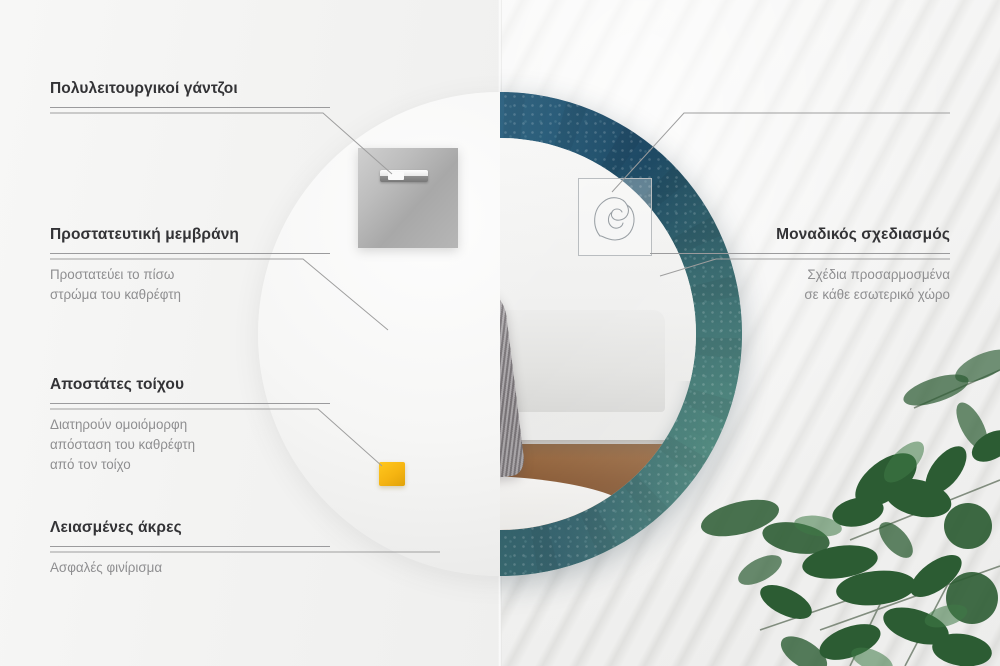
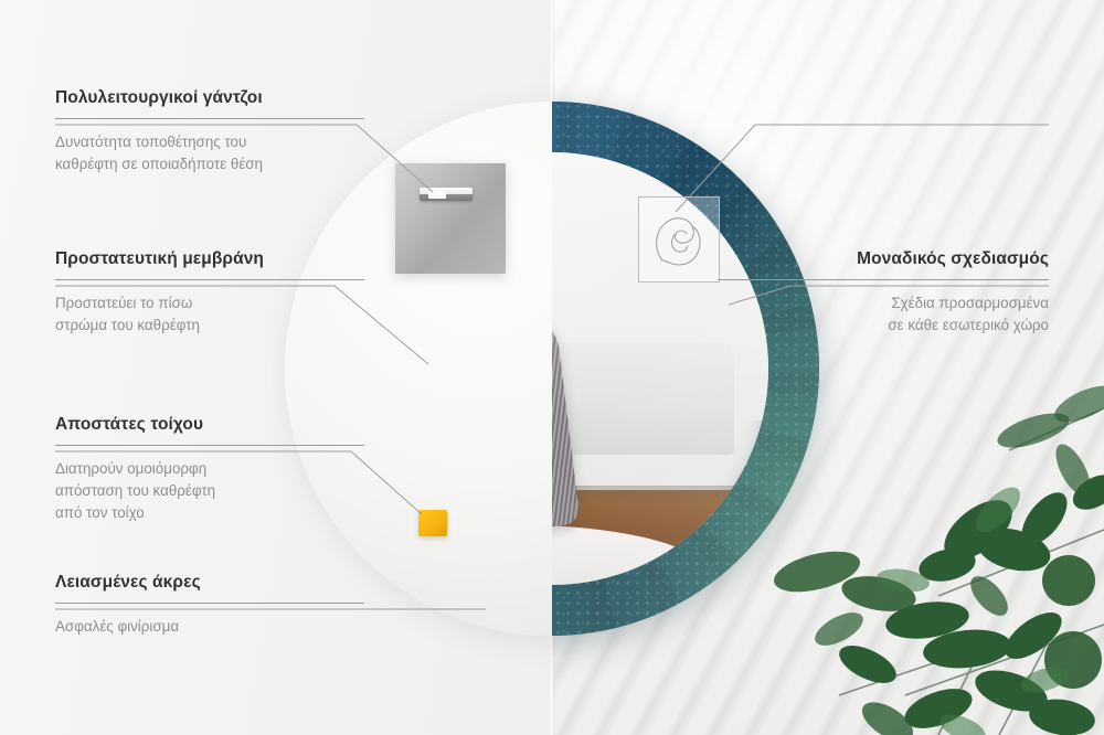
  Πολυλειτουργικοί γάντζοι
+ Δυνατότητα τοποθέτησης του
+ καθρέφτη σε οποιαδήποτε θέση
  Προστατευτική μεμβράνη
  Προστατεύει το πίσω
  στρώμα του καθρέφτη
  Αποστάτες τοίχου
  Διατηρούν ομοιόμορφη
  απόσταση του καθρέφτη
  από τον τοίχο
  Λειασμένες άκρες
  Ασφαλές φινίρισμα
  Μοναδικός σχεδιασμός
  Σχέδια προσαρμοσμένα
  σε κάθε εσωτερικό χώρο
